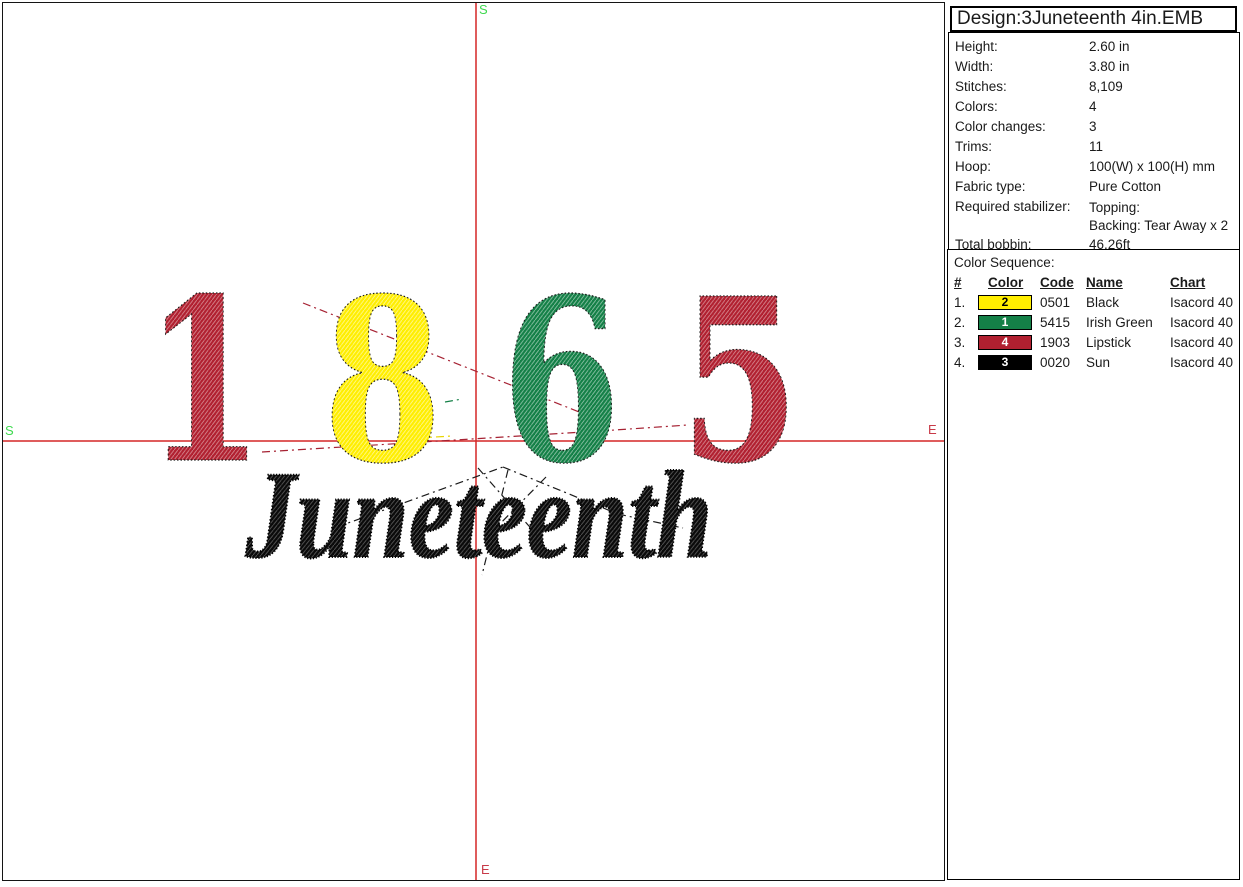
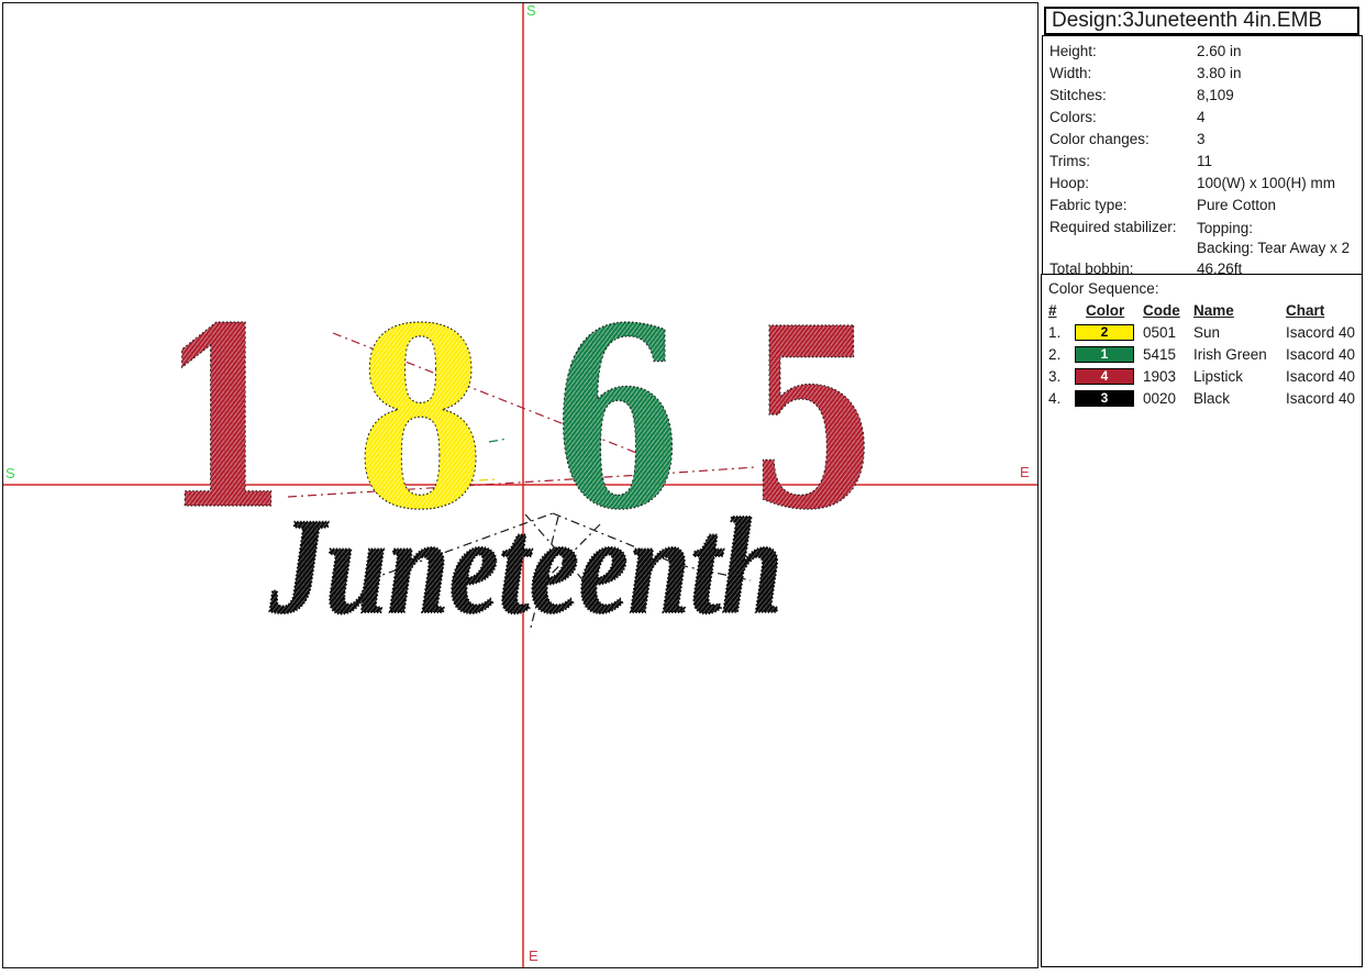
  1 8 6 5
  Juneteenth
  S
  S
  E
  E
  Design:3Juneteenth 4in.EMB
  Height:
  2.60 in
  Width:
  3.80 in
  Stitches:
  8,109
  Colors:
  4
  Color changes:
  3
  Trims:
  11
  Hoop:
  100(W) x 100(H) mm
  Fabric type:
  Pure Cotton
  Required stabilizer:
  Topping:
  Backing: Tear Away x 2
  Total bobbin:
  46.26ft
  Color Sequence:
  #
  Color
  Code
  Name
  Chart
  1.
  2
  0501
- Black
+ Sun
  Isacord 40
  2.
  1
  5415
  Irish Green
  Isacord 40
  3.
  4
  1903
  Lipstick
  Isacord 40
  4.
  3
  0020
- Sun
+ Black
  Isacord 40
